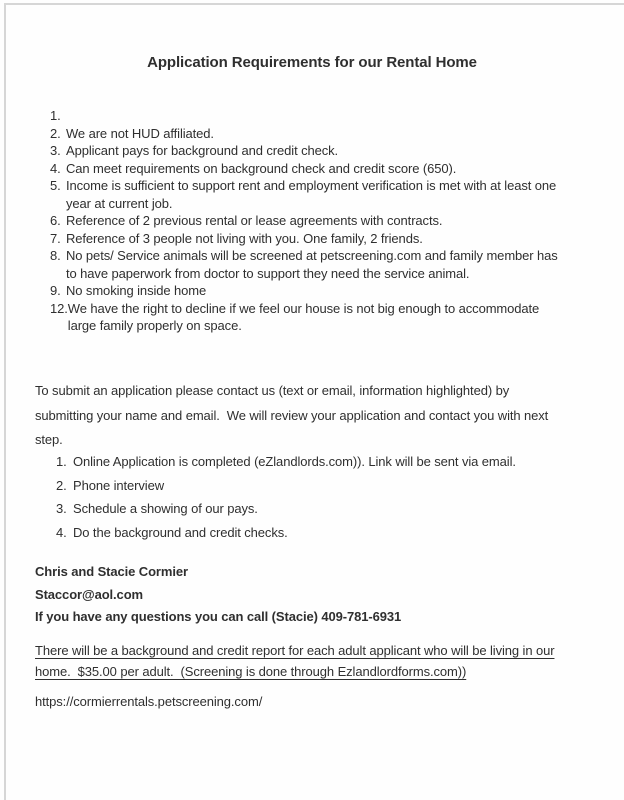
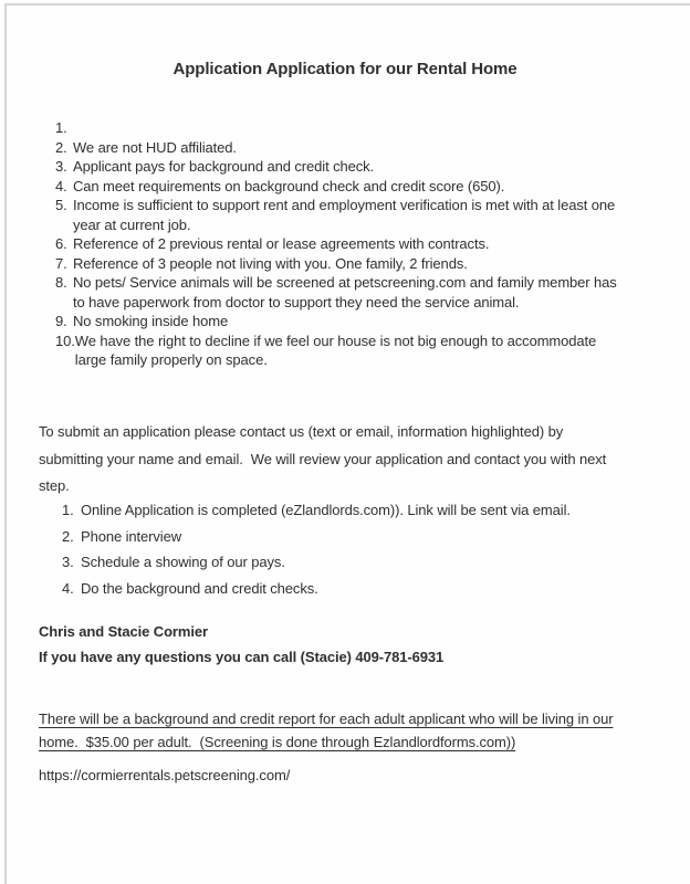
- Application Requirements for our Rental Home
+ Application Application for our Rental Home
  1.
  2.
  We are not HUD affiliated.
  3.
  Applicant pays for background and credit check.
  4.
  Can meet requirements on background check and credit score (650).
  5.
  Income is sufficient to support rent and employment verification is met with at least one
  year at current job.
  6.
  Reference of 2 previous rental or lease agreements with contracts.
  7.
  Reference of 3 people not living with you. One family, 2 friends.
  8.
  No pets/ Service animals will be screened at petscreening.com and family member has
  to have paperwork from doctor to support they need the service animal.
  9.
  No smoking inside home
- 12.
+ 10.
  We have the right to decline if we feel our house is not big enough to accommodate
  large family properly on space.
  To submit an application please contact us (text or email, information highlighted) by
  submitting your name and email. We will review your application and contact you with next
  step.
  1.
  Online Application is completed (eZlandlords.com)). Link will be sent via email.
  2.
  Phone interview
  3.
  Schedule a showing of our pays.
  4.
  Do the background and credit checks.
  Chris and Stacie Cormier
- Staccor@aol.com
  If you have any questions you can call (Stacie) 409-781-6931
  There will be a background and credit report for each adult applicant who will be living in our
  home. $35.00 per adult. (Screening is done through Ezlandlordforms.com))
  https://cormierrentals.petscreening.com/
